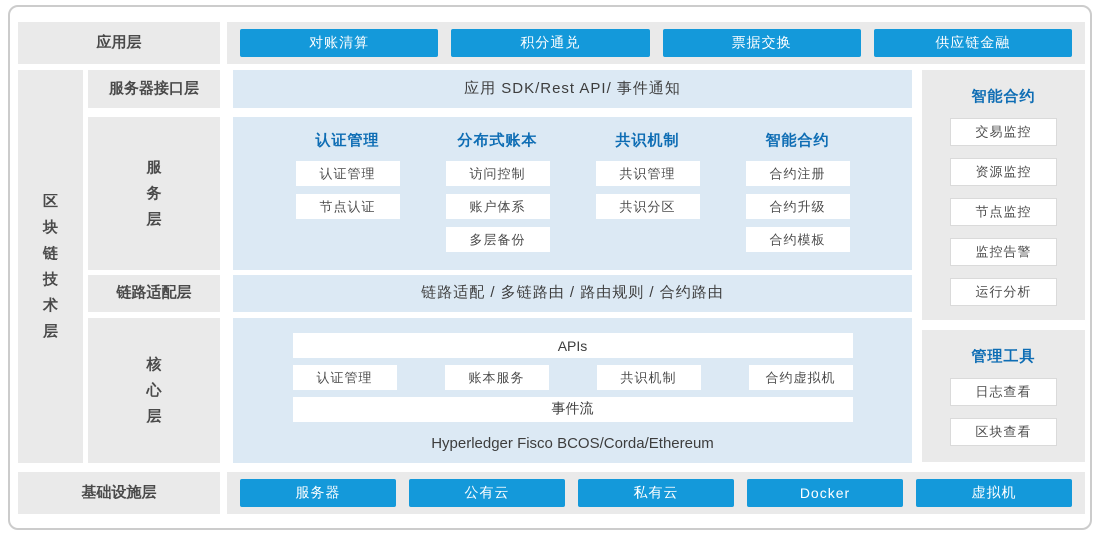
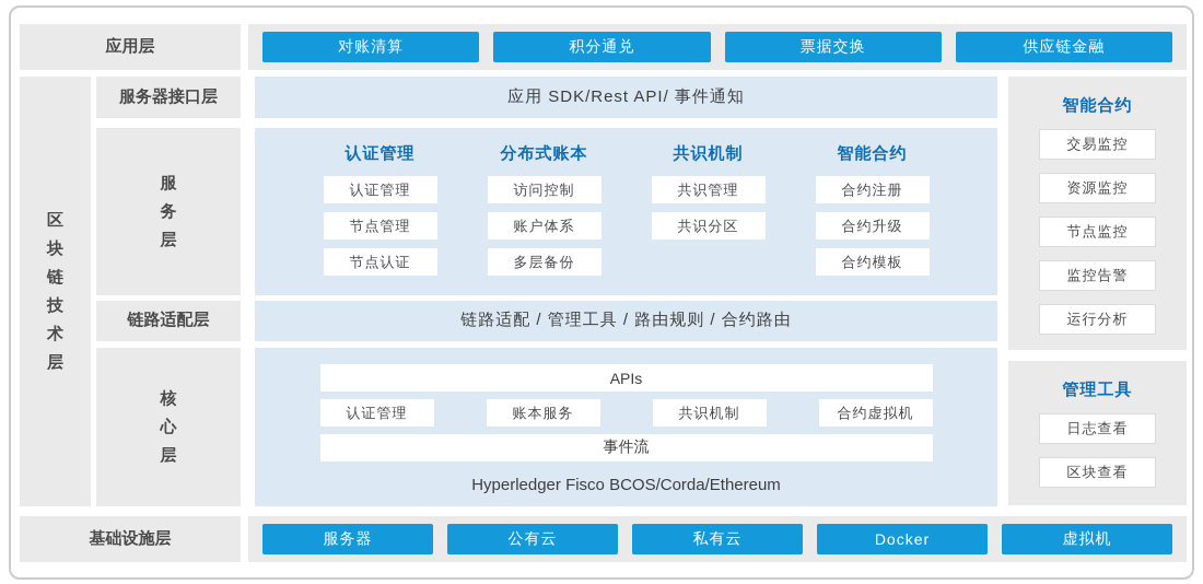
  应用层
  对账清算
  积分通兑
  票据交换
  供应链金融
  区
  块
  链
  技
  术
  层
  服务器接口层
  服
  务
  层
  链路适配层
  核
  心
  层
  应用 SDK/Rest API/ 事件通知
  认证管理
  认证管理
+ 节点管理
  节点认证
  分布式账本
  访问控制
  账户体系
  多层备份
  共识机制
  共识管理
  共识分区
  智能合约
  合约注册
  合约升级
  合约模板
- 链路适配 / 多链路由 / 路由规则 / 合约路由
+ 链路适配 / 管理工具 / 路由规则 / 合约路由
  APIs
  认证管理
  账本服务
  共识机制
  合约虚拟机
  事件流
  Hyperledger Fisco BCOS/Corda/Ethereum
  智能合约
  交易监控
  资源监控
  节点监控
  监控告警
  运行分析
  管理工具
  日志查看
  区块查看
  基础设施层
  服务器
  公有云
  私有云
  Docker
  虚拟机
